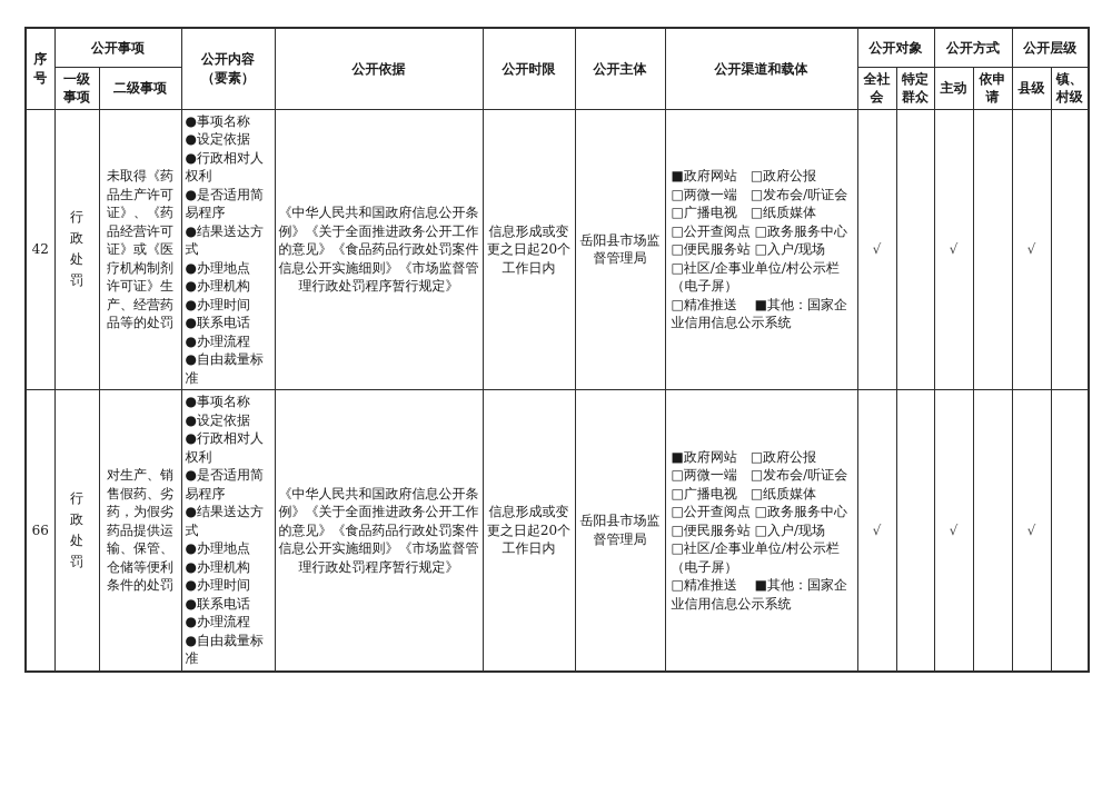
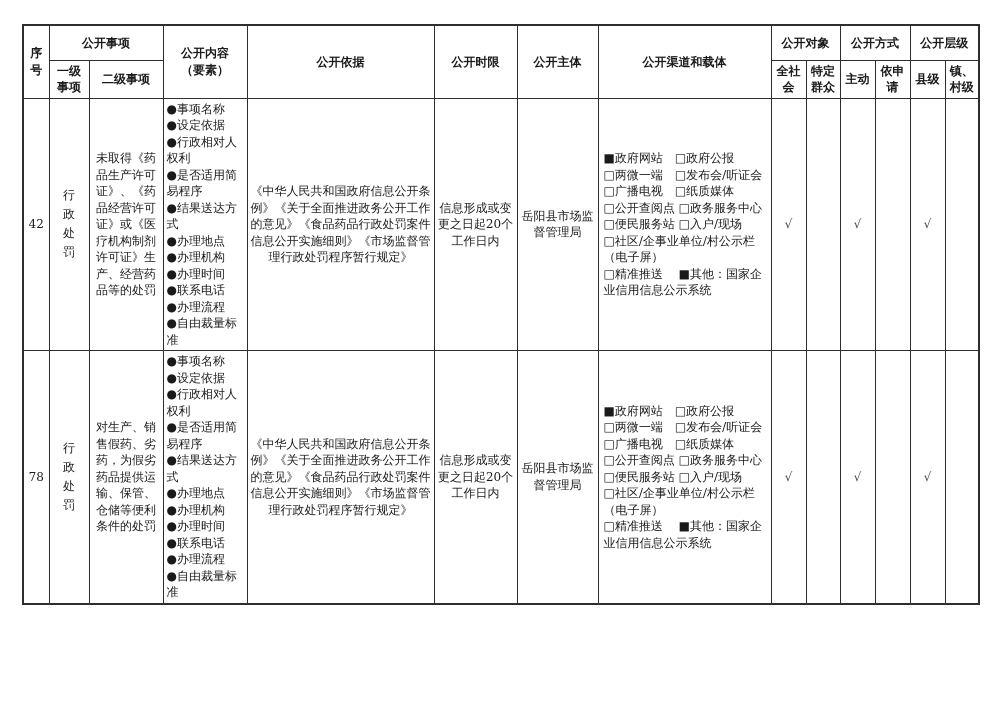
  序 号	公开事项	公开内容 （要素）	公开依据	公开时限	公开主体	公开渠道和载体	公开对象	公开方式	公开层级
  一级 事项	二级事项	全社 会	特定 群众	主动	依申 请	县级	镇、 村级
  42	行政处罚	未取得《药品生产许可证》、《药品经营许可证》或《医疗机构制剂许可证》生产、经营药品等的处罚	●事项名称 ●设定依据 ●行政相对人权利 ●是否适用简易程序 ●结果送达方式 ●办理地点 ●办理机构 ●办理时间 ●联系电话 ●办理流程 ●自由裁量标准	《中华人民共和国政府信息公开条例》《关于全面推进政务公开工作的意见》《食品药品行政处罚案件信息公开实施细则》《市场监督管理行政处罚程序暂行规定》	信息形成或变更之日起20个工作日内	岳阳县市场监督管理局	■政府网站 □政府公报 □两微一端 □发布会/听证会 □广播电视 □纸质媒体 □公开查阅点 □政务服务中心 □便民服务站 □入户/现场 □社区/企事业单位/村公示栏（电子屏） □精准推送 ■其他：国家企业信用信息公示系统	√		√		√
- 66	行政处罚	对生产、销售假药、劣药，为假劣药品提供运输、保管、仓储等便利条件的处罚	●事项名称 ●设定依据 ●行政相对人权利 ●是否适用简易程序 ●结果送达方式 ●办理地点 ●办理机构 ●办理时间 ●联系电话 ●办理流程 ●自由裁量标准	《中华人民共和国政府信息公开条例》《关于全面推进政务公开工作的意见》《食品药品行政处罚案件信息公开实施细则》《市场监督管理行政处罚程序暂行规定》	信息形成或变更之日起20个工作日内	岳阳县市场监督管理局	■政府网站 □政府公报 □两微一端 □发布会/听证会 □广播电视 □纸质媒体 □公开查阅点 □政务服务中心 □便民服务站 □入户/现场 □社区/企事业单位/村公示栏（电子屏） □精准推送 ■其他：国家企业信用信息公示系统	√		√		√
+ 78	行政处罚	对生产、销售假药、劣药，为假劣药品提供运输、保管、仓储等便利条件的处罚	●事项名称 ●设定依据 ●行政相对人权利 ●是否适用简易程序 ●结果送达方式 ●办理地点 ●办理机构 ●办理时间 ●联系电话 ●办理流程 ●自由裁量标准	《中华人民共和国政府信息公开条例》《关于全面推进政务公开工作的意见》《食品药品行政处罚案件信息公开实施细则》《市场监督管理行政处罚程序暂行规定》	信息形成或变更之日起20个工作日内	岳阳县市场监督管理局	■政府网站 □政府公报 □两微一端 □发布会/听证会 □广播电视 □纸质媒体 □公开查阅点 □政务服务中心 □便民服务站 □入户/现场 □社区/企事业单位/村公示栏（电子屏） □精准推送 ■其他：国家企业信用信息公示系统	√		√		√
